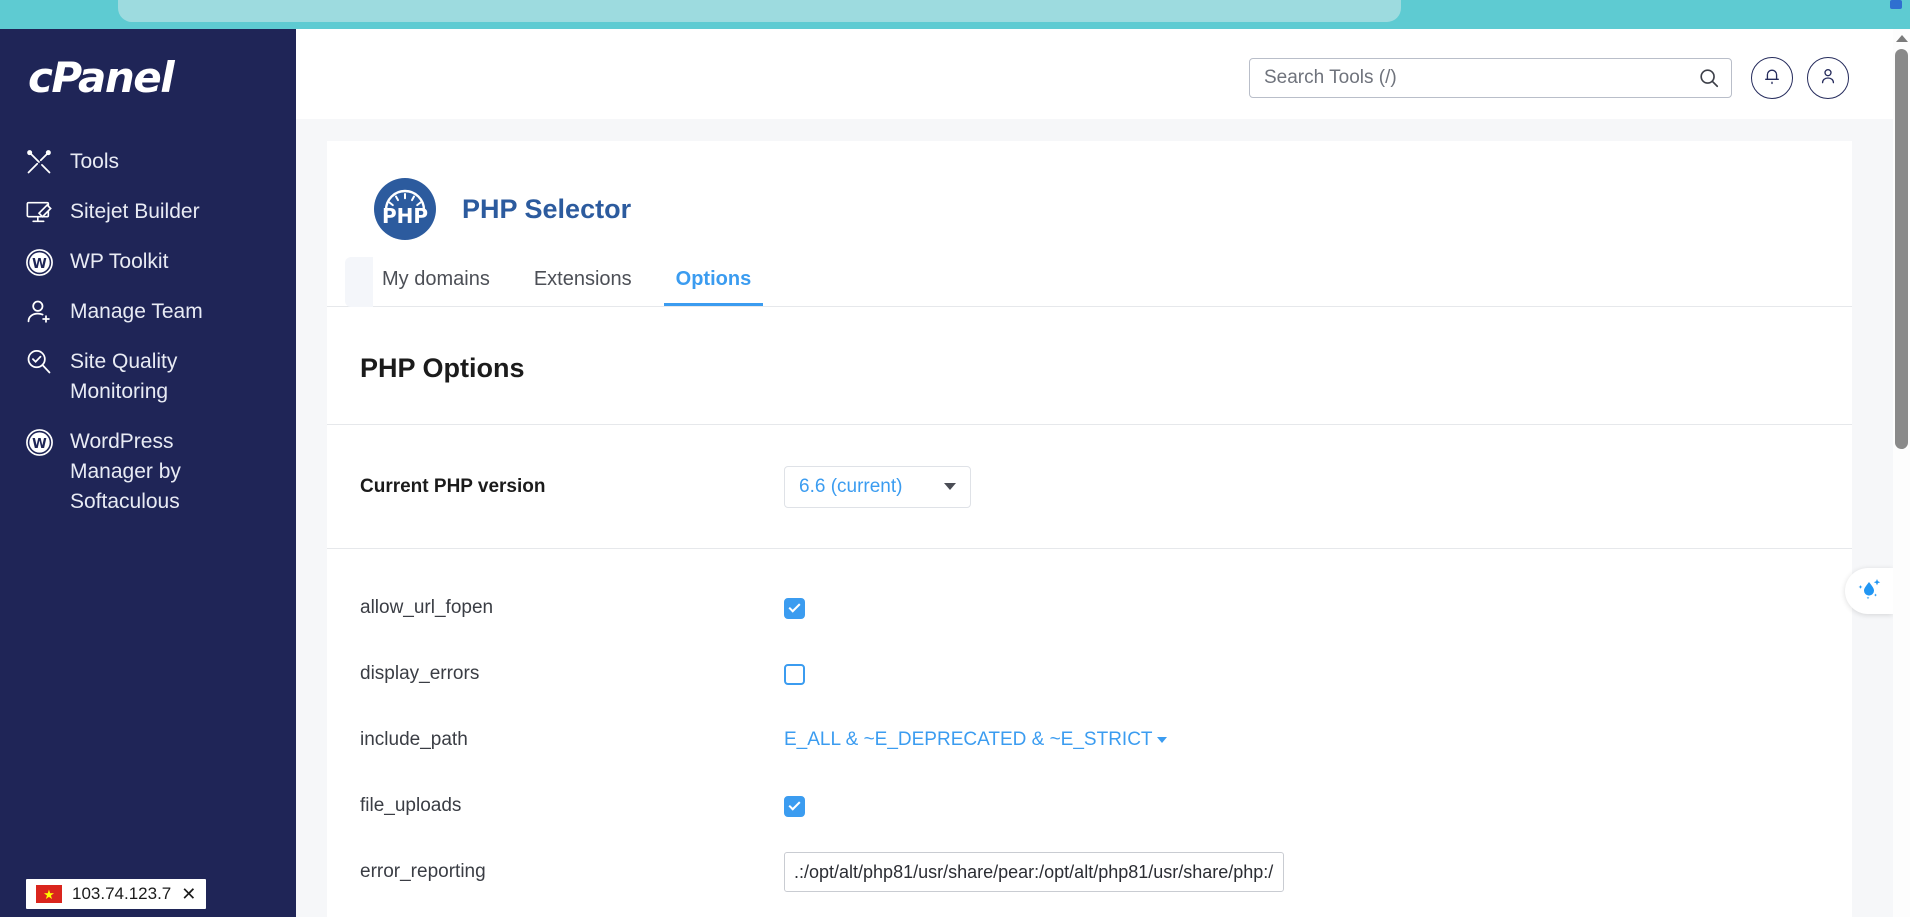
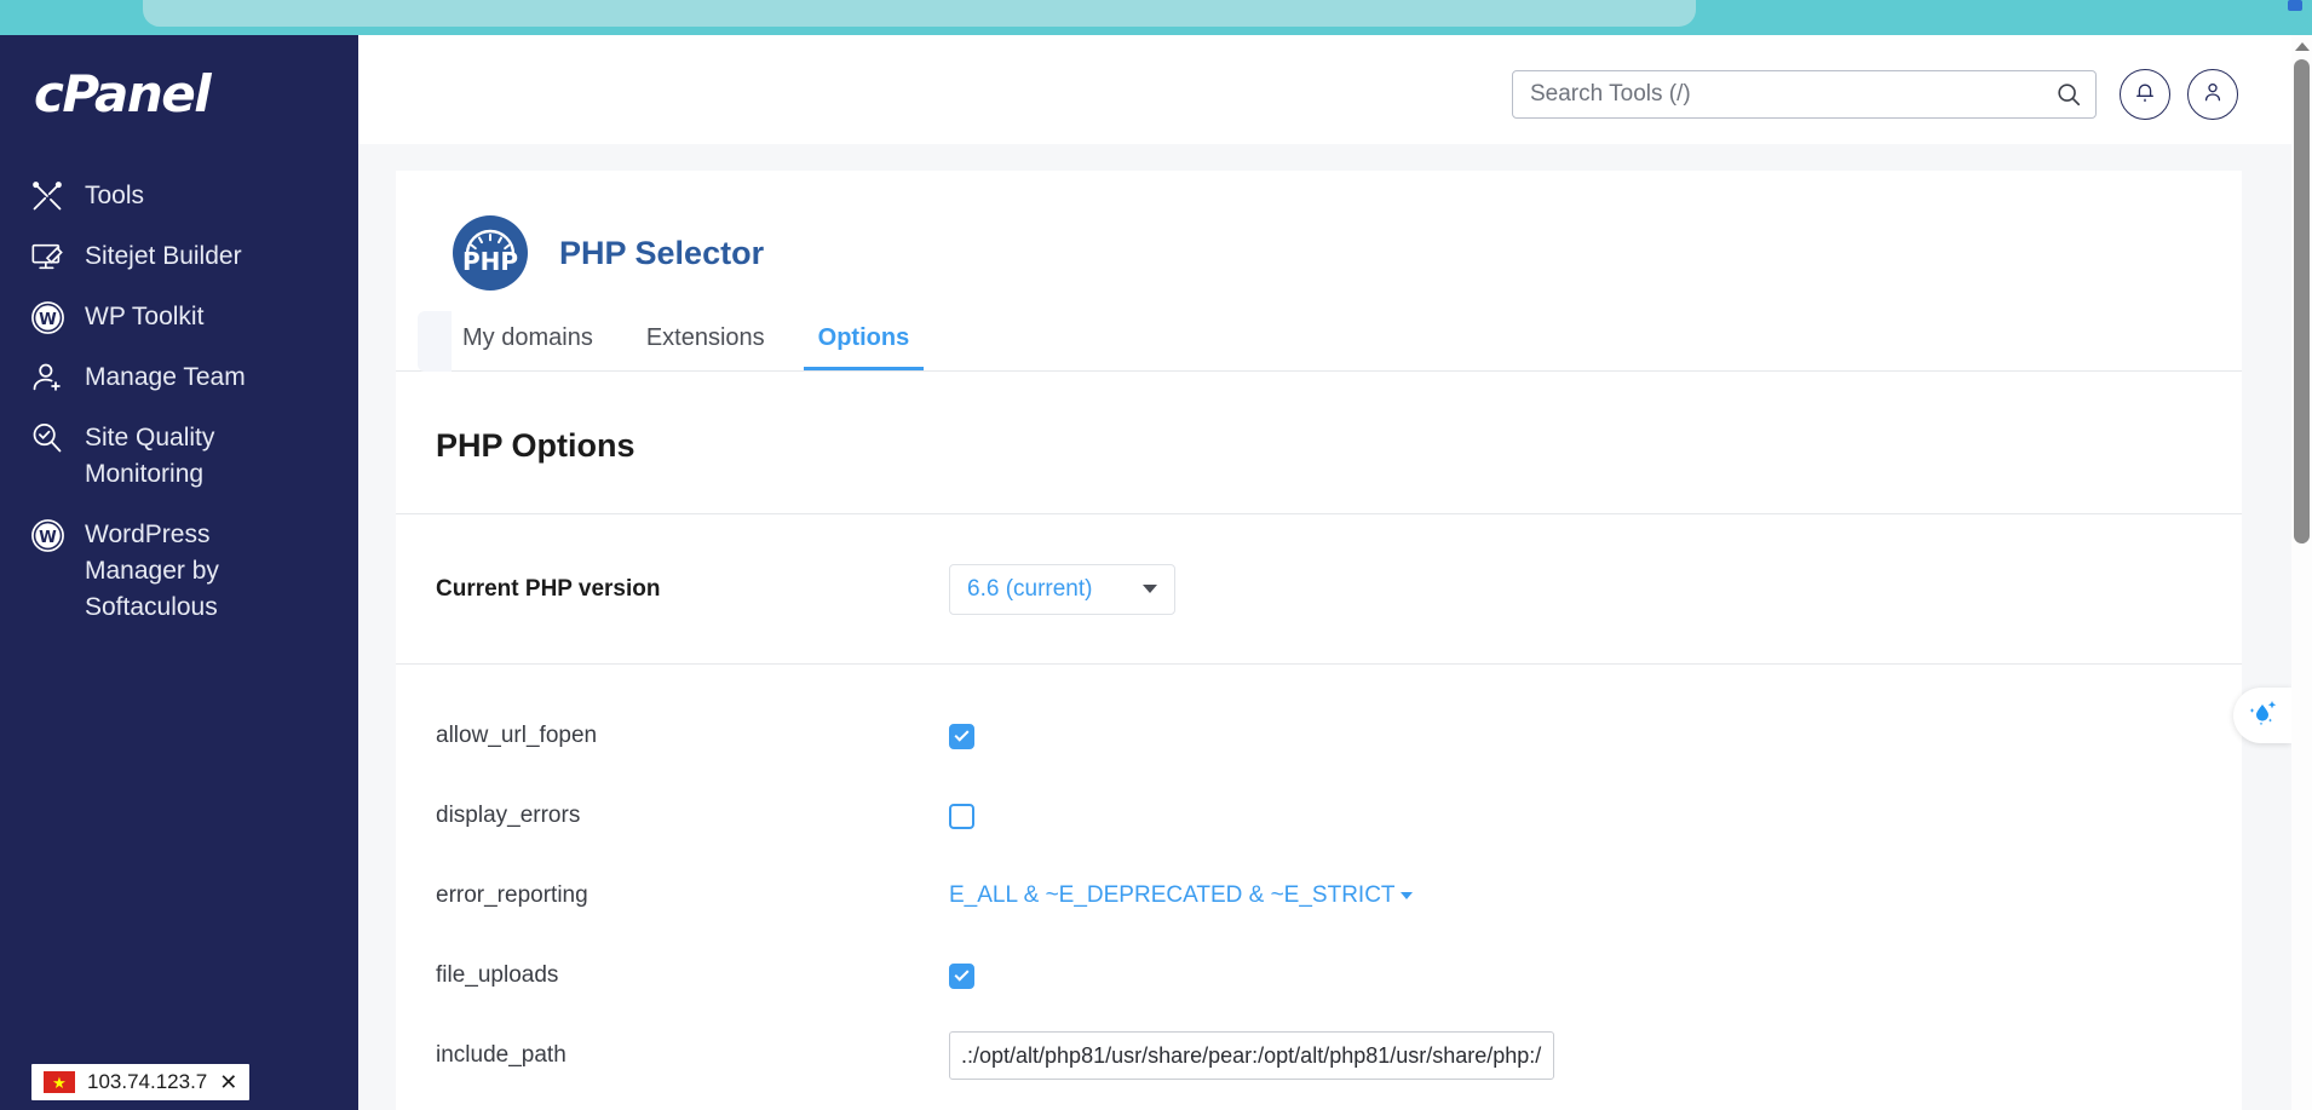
  cPanel
  Tools
  Sitejet Builder
  W
  WP Toolkit
  Manage Team
  Site Quality Monitoring
  W
  WordPress Manager by Softaculous
  ★
  103.74.123.7
  ✕
  Search Tools (/)
  PHP
  PHP Selector
  My domains
  Extensions
  Options
  PHP Options
  Current PHP version
  6.6 (current)
  allow_url_fopen
  display_errors
- include_path
+ error_reporting
  E_ALL & ~E_DEPRECATED & ~E_STRICT
  file_uploads
- error_reporting
+ include_path
  .:/opt/alt/php81/usr/share/pear:/opt/alt/php81/usr/share/php:/
